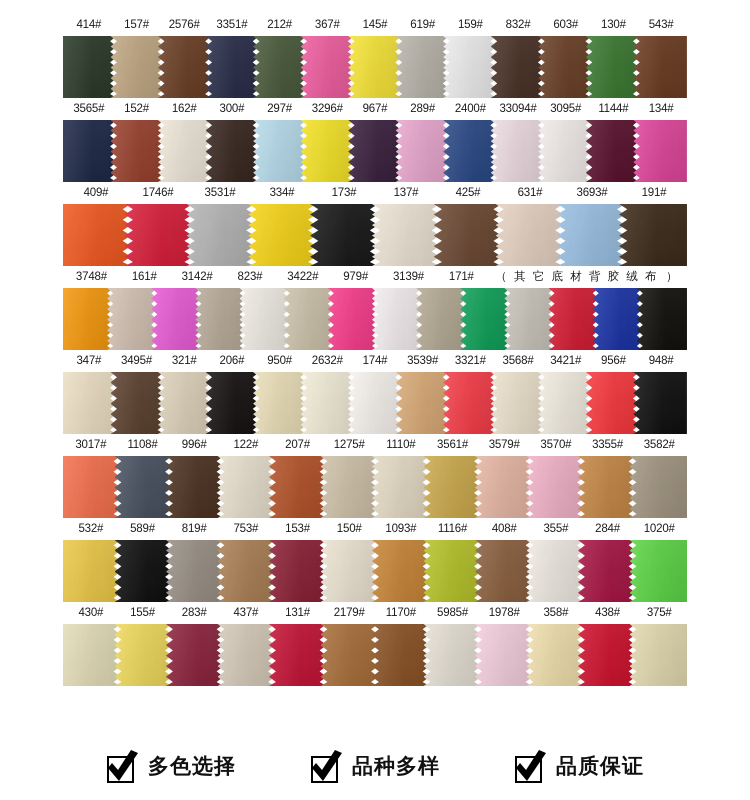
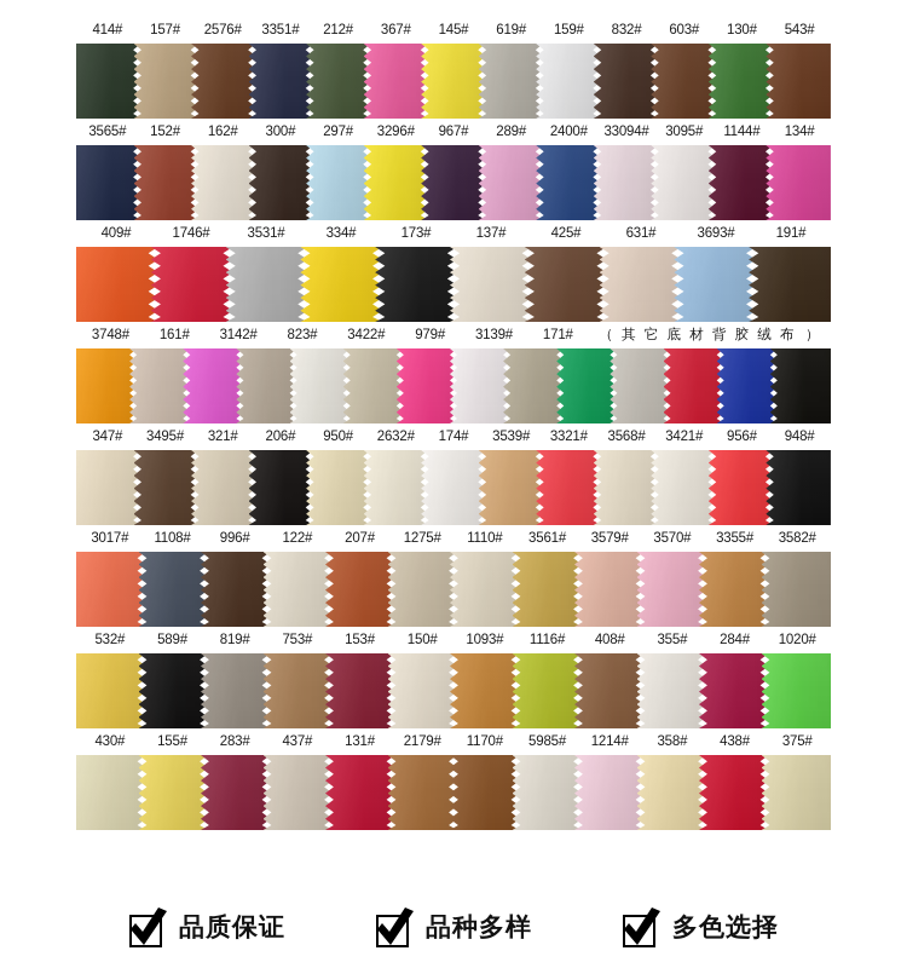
  414#
  157#
  2576#
  3351#
  212#
  367#
  145#
  619#
  159#
  832#
  603#
  130#
  543#
  3565#
  152#
  162#
  300#
  297#
  3296#
  967#
  289#
  2400#
  33094#
  3095#
  1144#
  134#
  409#
  1746#
  3531#
  334#
  173#
  137#
  425#
  631#
  3693#
  191#
  3748#
  161#
  3142#
  823#
  3422#
  979#
  3139#
  171#
  （
  其 它 底 材 背 胶 绒 布
  ）
  347#
  3495#
  321#
  206#
  950#
  2632#
  174#
  3539#
  3321#
  3568#
  3421#
  956#
  948#
  3017#
  1108#
  996#
  122#
  207#
  1275#
  1110#
  3561#
  3579#
  3570#
  3355#
  3582#
  532#
  589#
  819#
  753#
  153#
  150#
  1093#
  1116#
  408#
  355#
  284#
  1020#
  430#
  155#
  283#
  437#
  131#
  2179#
  1170#
  5985#
- 1978#
+ 1214#
  358#
  438#
  375#
- 多色选择
+ 品质保证
  品种多样
- 品质保证
+ 多色选择
